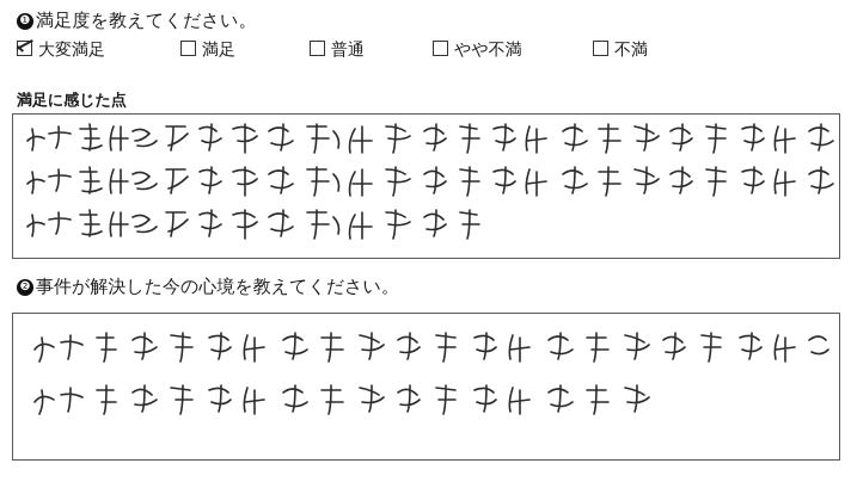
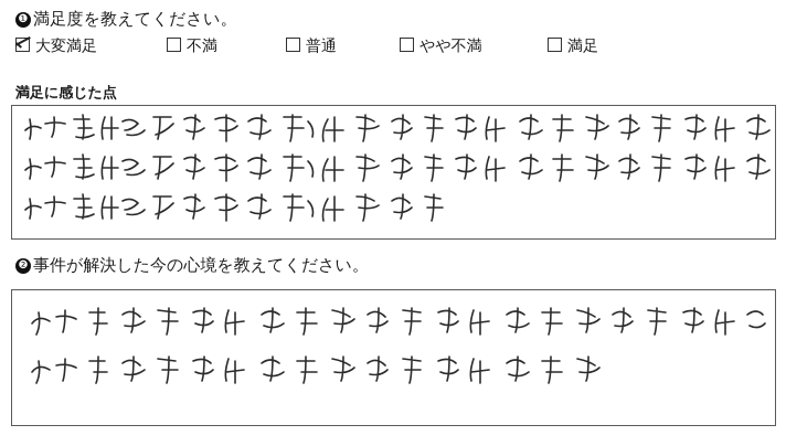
  ❶ 満足度を教えてください。
  大変満足
- 満足
+ 不満
  普通
  やや不満
- 不満
+ 満足
  満足に感じた点
  ❷ 事件が解決した今の心境を教えてください。
